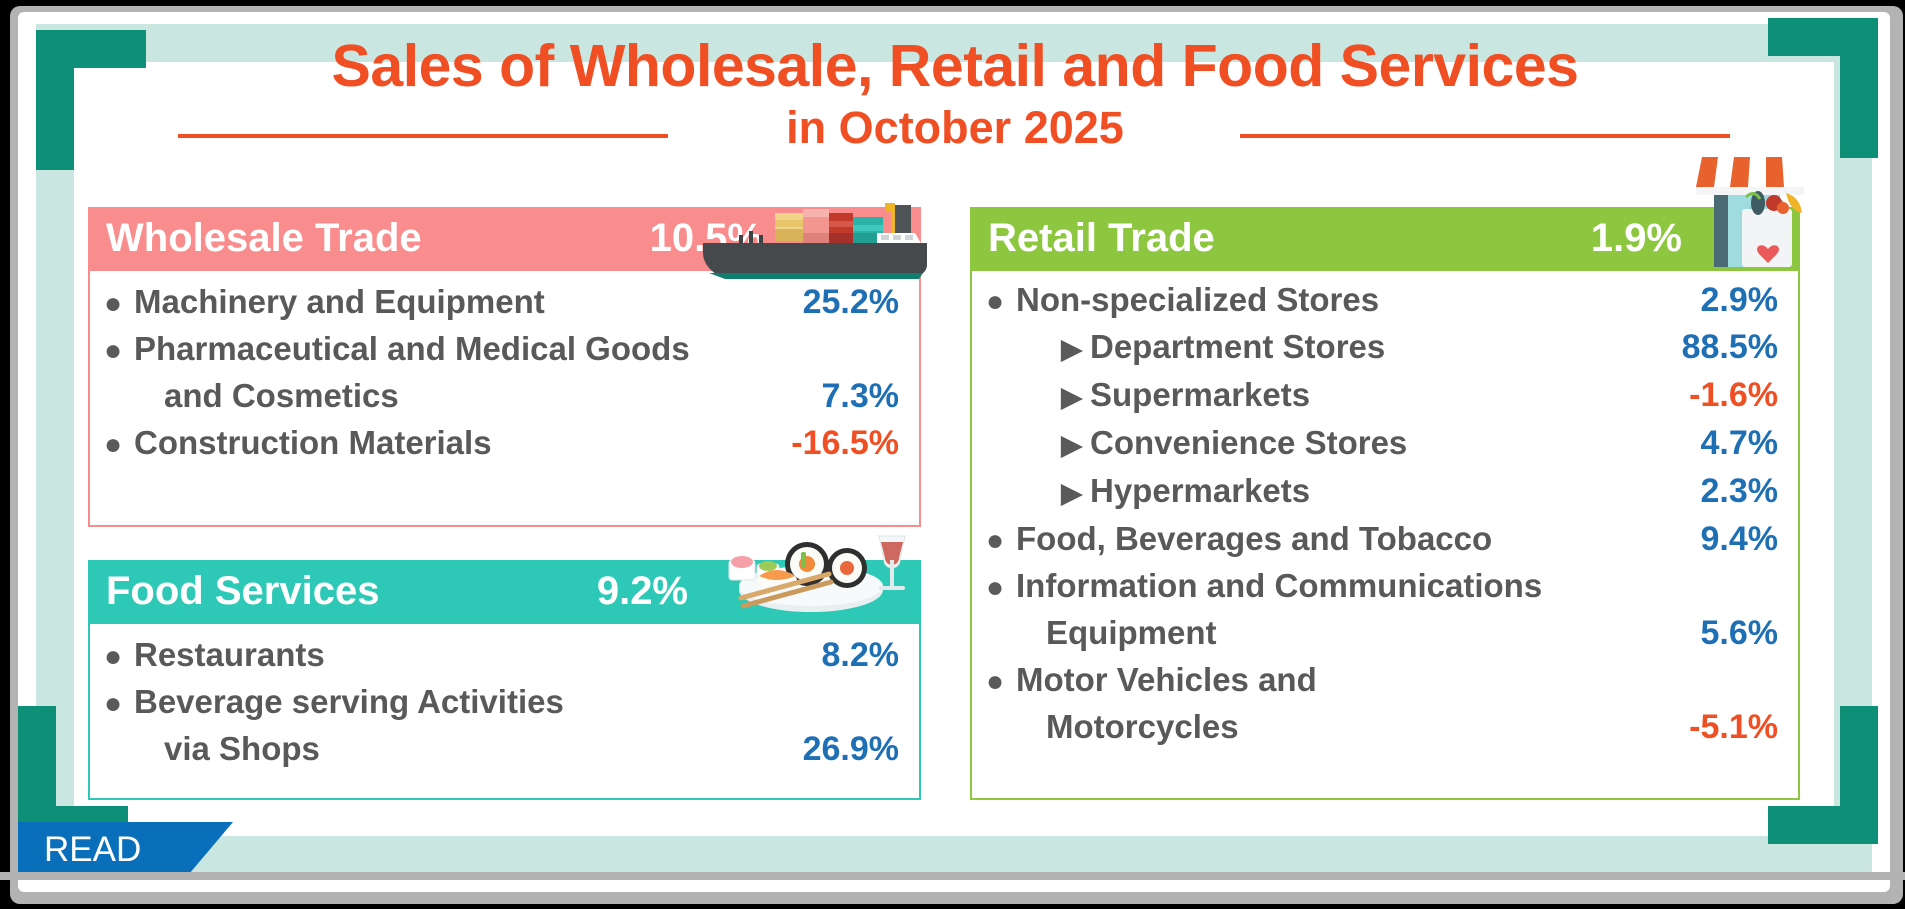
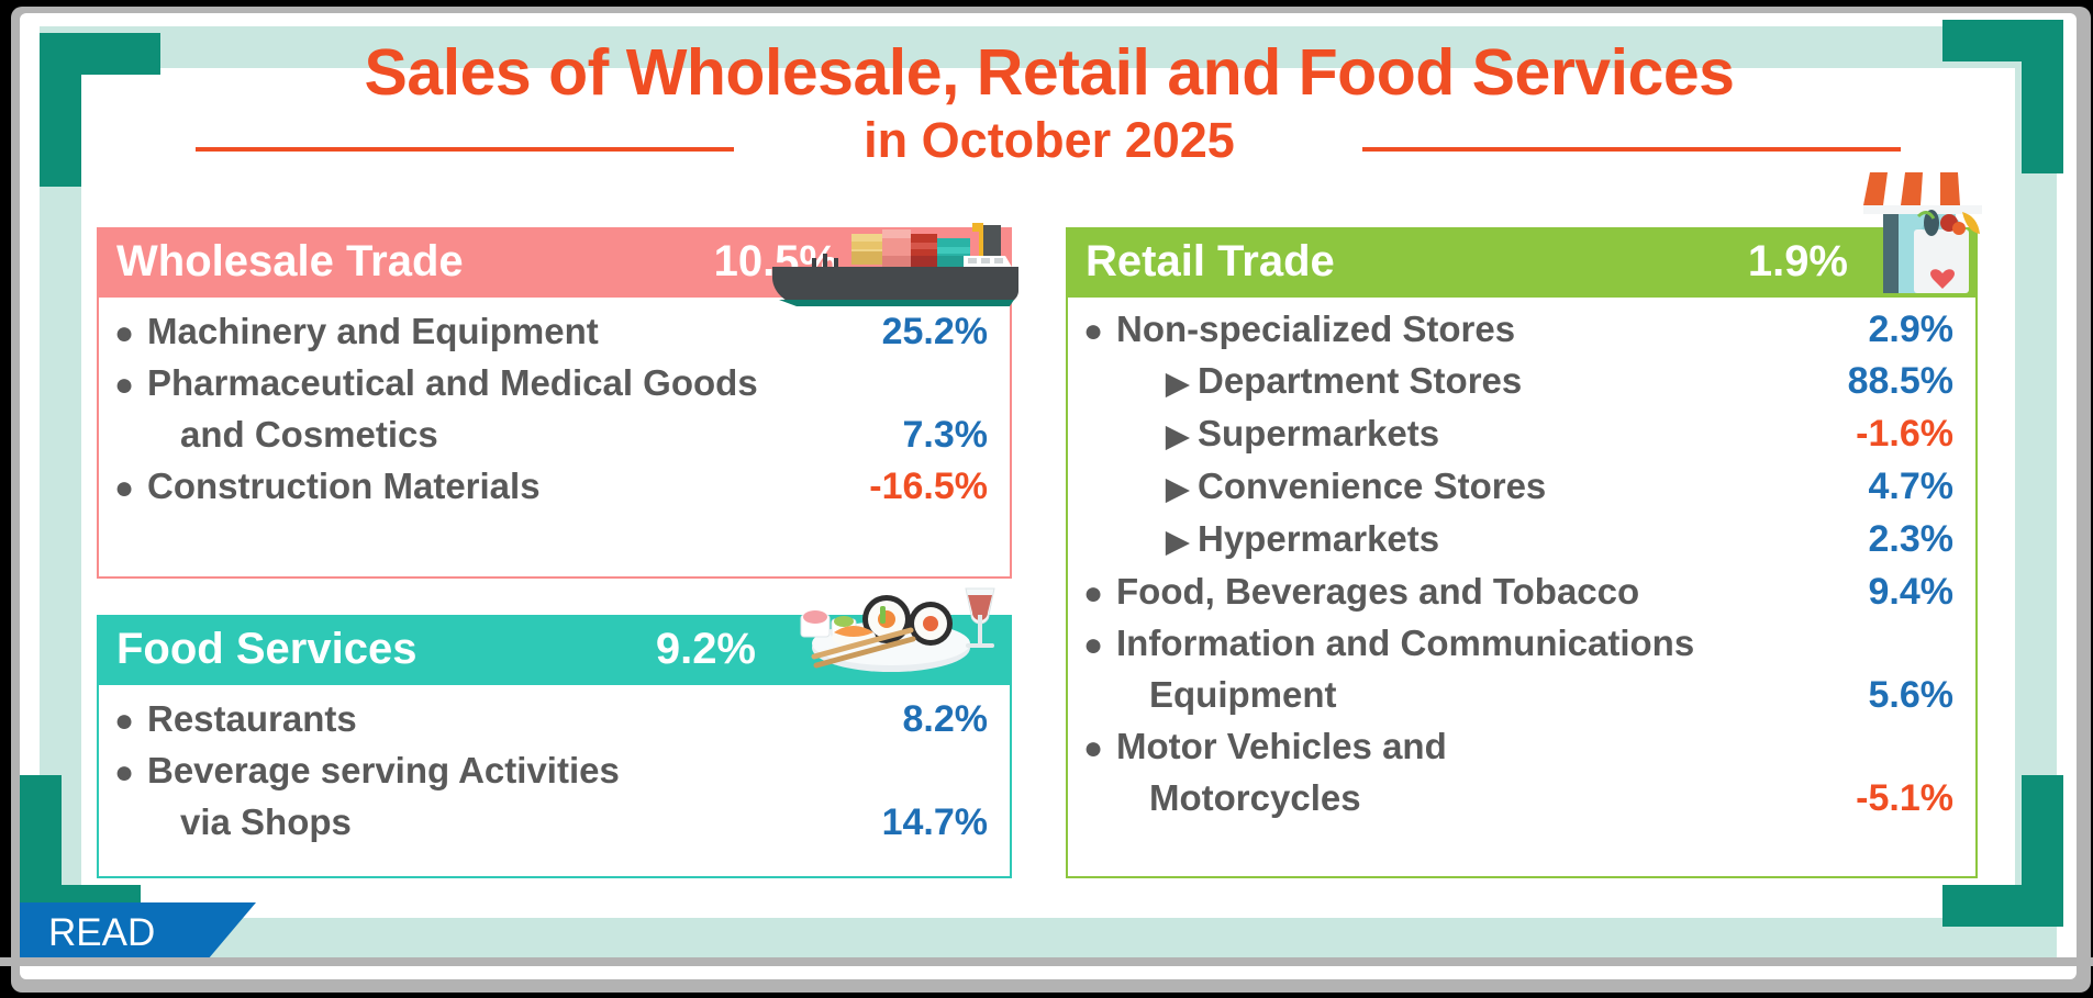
  Sales of Wholesale, Retail and Food Services
  in October 2025
  Wholesale Trade
  10.5%
  ●
  Machinery and Equipment
  25.2%
  ●
  Pharmaceutical and Medical Goods
  and Cosmetics
  7.3%
  ●
  Construction Materials
  -16.5%
  Food Services
  9.2%
  ●
  Restaurants
  8.2%
  ●
  Beverage serving Activities
  via Shops
- 26.9%
+ 14.7%
  Retail Trade
  1.9%
  ●
  Non-specialized Stores
  2.9%
  ▶
  Department Stores
  88.5%
  ▶
  Supermarkets
  -1.6%
  ▶
  Convenience Stores
  4.7%
  ▶
  Hypermarkets
  2.3%
  ●
  Food, Beverages and Tobacco
  9.4%
  ●
  Information and Communications
  Equipment
  5.6%
  ●
  Motor Vehicles and
  Motorcycles
  -5.1%
  READ
